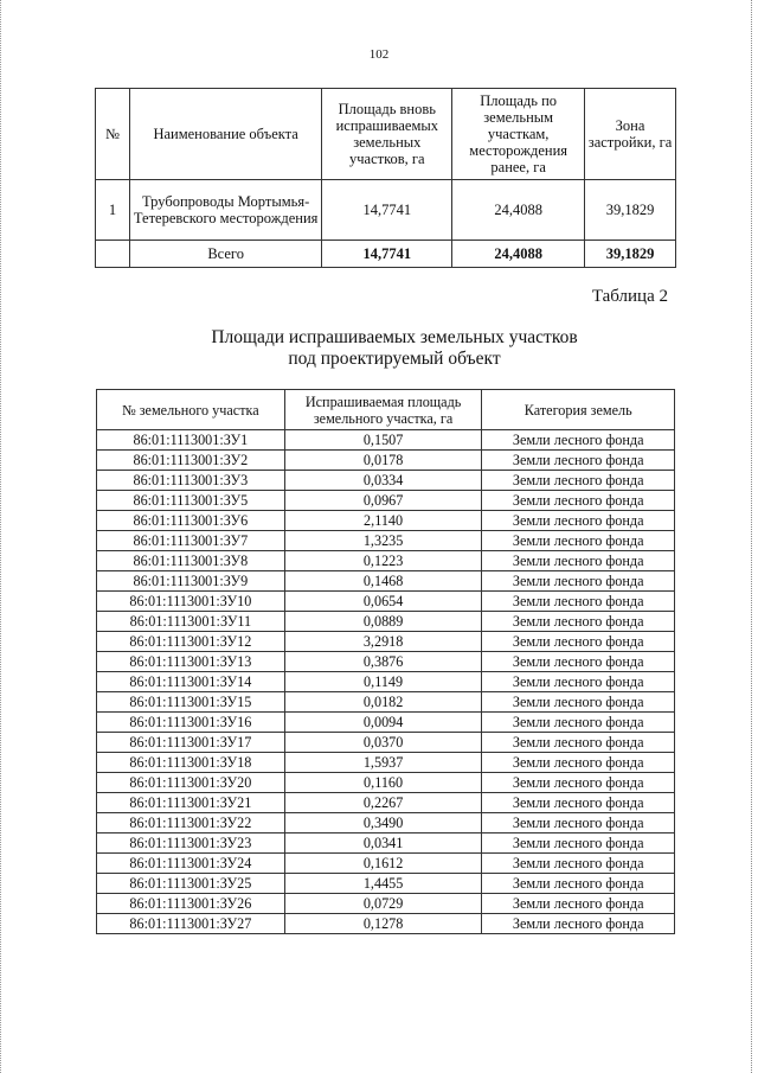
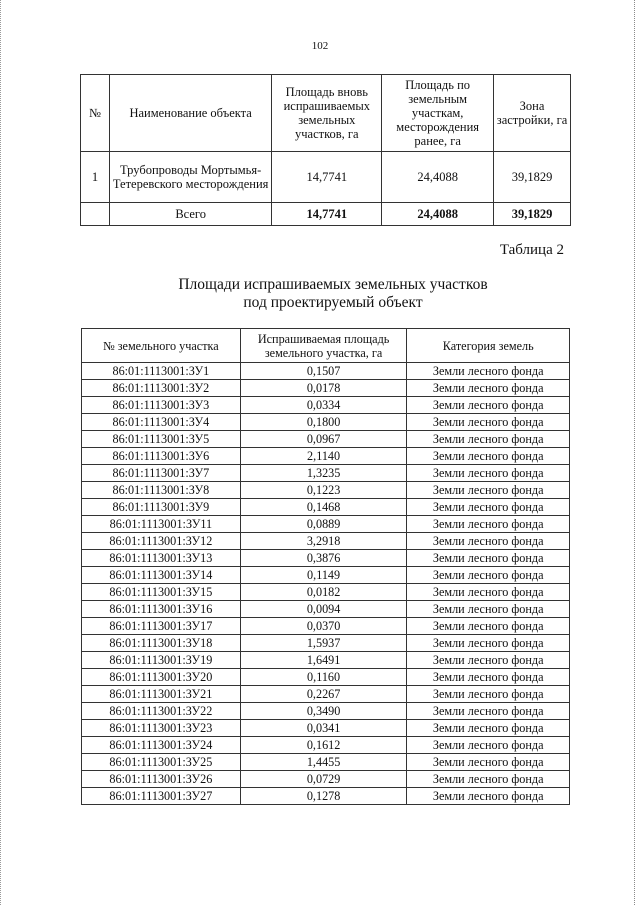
  102
  №	Наименование объекта	Площадь вновь испрашиваемых земельных участков, га	Площадь по земельным участкам, месторождения ранее, га	Зона застройки, га
  1	Трубопроводы Мортымья-Тетеревского месторождения	14,7741	24,4088	39,1829
  	Всего	14,7741	24,4088	39,1829
  Таблица 2
  Площади испрашиваемых земельных участков
  под проектируемый объект
  № земельного участка	Испрашиваемая площадь земельного участка, га	Категория земель
  86:01:1113001:ЗУ1	0,1507	Земли лесного фонда
  86:01:1113001:ЗУ2	0,0178	Земли лесного фонда
  86:01:1113001:ЗУ3	0,0334	Земли лесного фонда
+ 86:01:1113001:ЗУ4	0,1800	Земли лесного фонда
  86:01:1113001:ЗУ5	0,0967	Земли лесного фонда
  86:01:1113001:ЗУ6	2,1140	Земли лесного фонда
  86:01:1113001:ЗУ7	1,3235	Земли лесного фонда
  86:01:1113001:ЗУ8	0,1223	Земли лесного фонда
  86:01:1113001:ЗУ9	0,1468	Земли лесного фонда
- 86:01:1113001:ЗУ10	0,0654	Земли лесного фонда
  86:01:1113001:ЗУ11	0,0889	Земли лесного фонда
  86:01:1113001:ЗУ12	3,2918	Земли лесного фонда
  86:01:1113001:ЗУ13	0,3876	Земли лесного фонда
  86:01:1113001:ЗУ14	0,1149	Земли лесного фонда
  86:01:1113001:ЗУ15	0,0182	Земли лесного фонда
  86:01:1113001:ЗУ16	0,0094	Земли лесного фонда
  86:01:1113001:ЗУ17	0,0370	Земли лесного фонда
  86:01:1113001:ЗУ18	1,5937	Земли лесного фонда
+ 86:01:1113001:ЗУ19	1,6491	Земли лесного фонда
  86:01:1113001:ЗУ20	0,1160	Земли лесного фонда
  86:01:1113001:ЗУ21	0,2267	Земли лесного фонда
  86:01:1113001:ЗУ22	0,3490	Земли лесного фонда
  86:01:1113001:ЗУ23	0,0341	Земли лесного фонда
  86:01:1113001:ЗУ24	0,1612	Земли лесного фонда
  86:01:1113001:ЗУ25	1,4455	Земли лесного фонда
  86:01:1113001:ЗУ26	0,0729	Земли лесного фонда
  86:01:1113001:ЗУ27	0,1278	Земли лесного фонда
